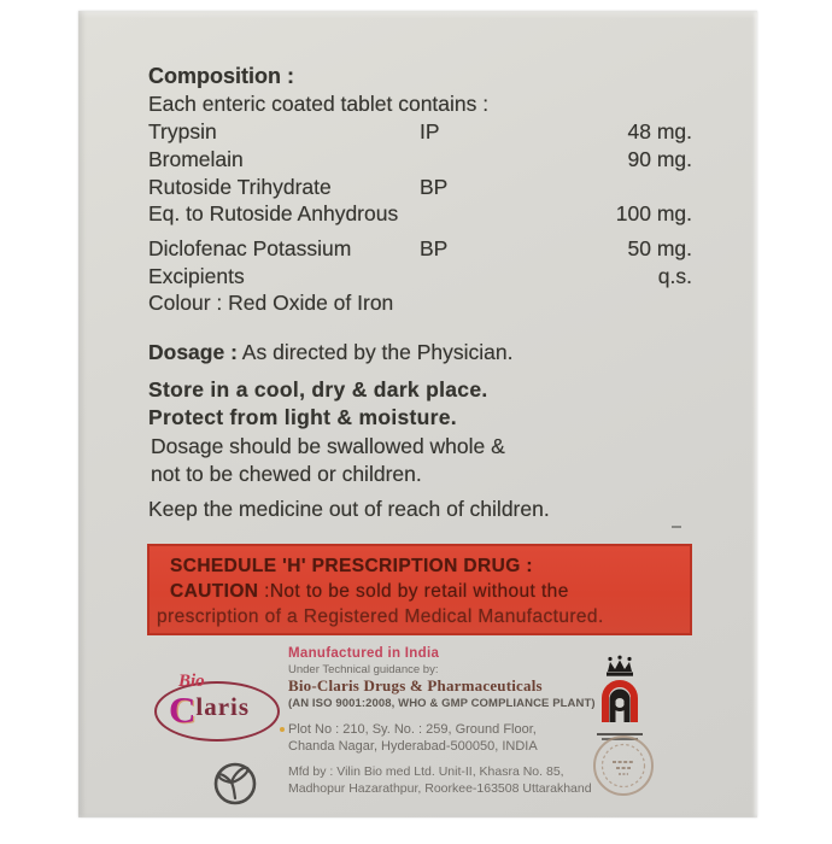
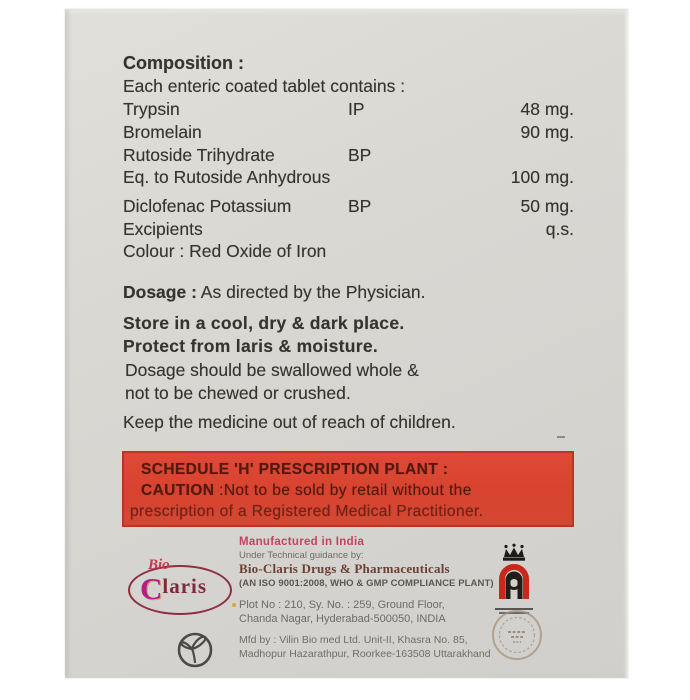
  Composition :
  Each enteric coated tablet contains :
  Trypsin
  IP
  48 mg.
  Bromelain
  90 mg.
  Rutoside Trihydrate
  BP
  Eq. to Rutoside Anhydrous
  100 mg.
  Diclofenac Potassium
  BP
  50 mg.
  Excipients
  q.s.
  Colour : Red Oxide of Iron
  Dosage : As directed by the Physician.
  Store in a cool, dry & dark place.
- Protect from light & moisture.
+ Protect from laris & moisture.
  Dosage should be swallowed whole &
- not to be chewed or children.
+ not to be chewed or crushed.
  Keep the medicine out of reach of children.
- SCHEDULE 'H' PRESCRIPTION DRUG :
+ SCHEDULE 'H' PRESCRIPTION PLANT :
  CAUTION :Not to be sold by retail without the
- prescription of a Registered Medical Manufactured.
+ prescription of a Registered Medical Practitioner.
  Manufactured in India
  Under Technical guidance by:
  Bio-Claris Drugs & Pharmaceuticals
  (AN ISO 9001:2008, WHO & GMP COMPLIANCE PLANT)
  Plot No : 210, Sy. No. : 259, Ground Floor,
  Chanda Nagar, Hyderabad-500050, INDIA
  Mfd by : Vilin Bio med Ltd. Unit-II, Khasra No. 85,
  Madhopur Hazarathpur, Roorkee-163508 Uttarakhand
  Bio
  Claris
